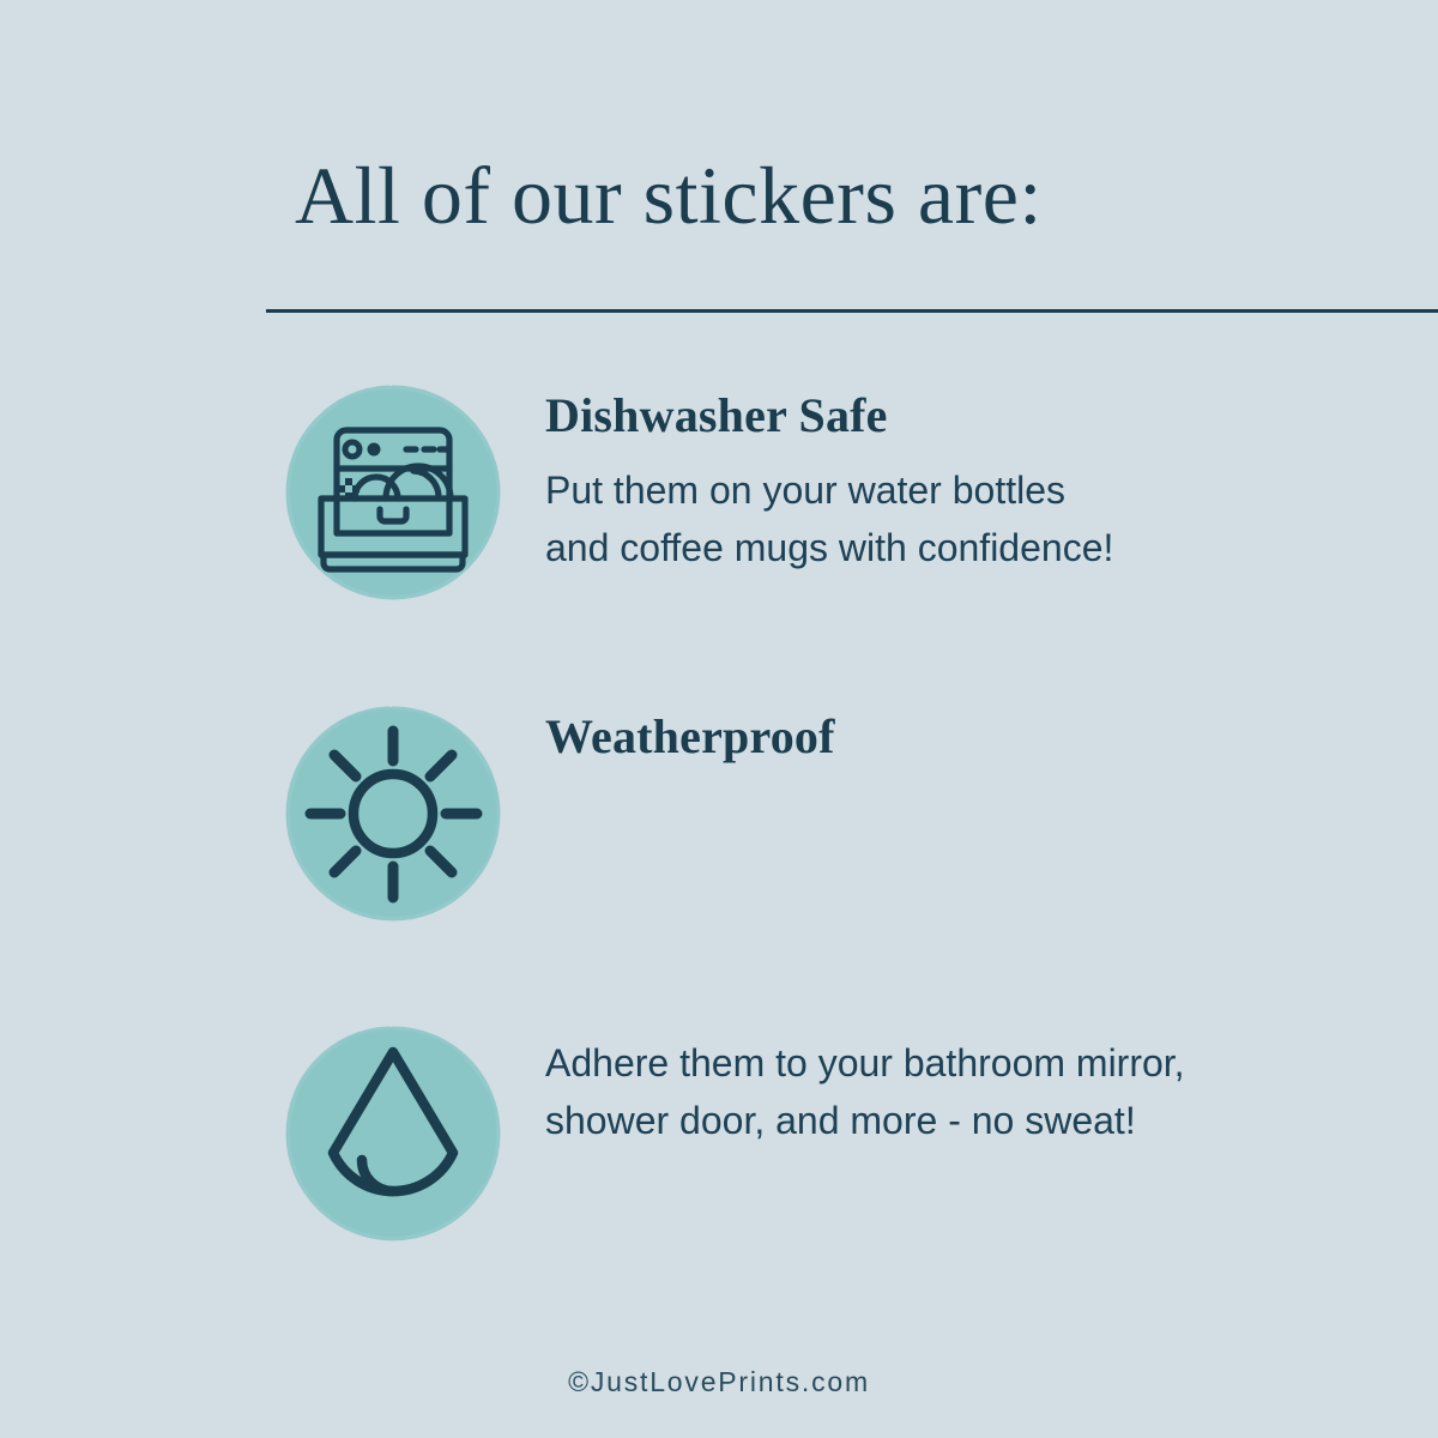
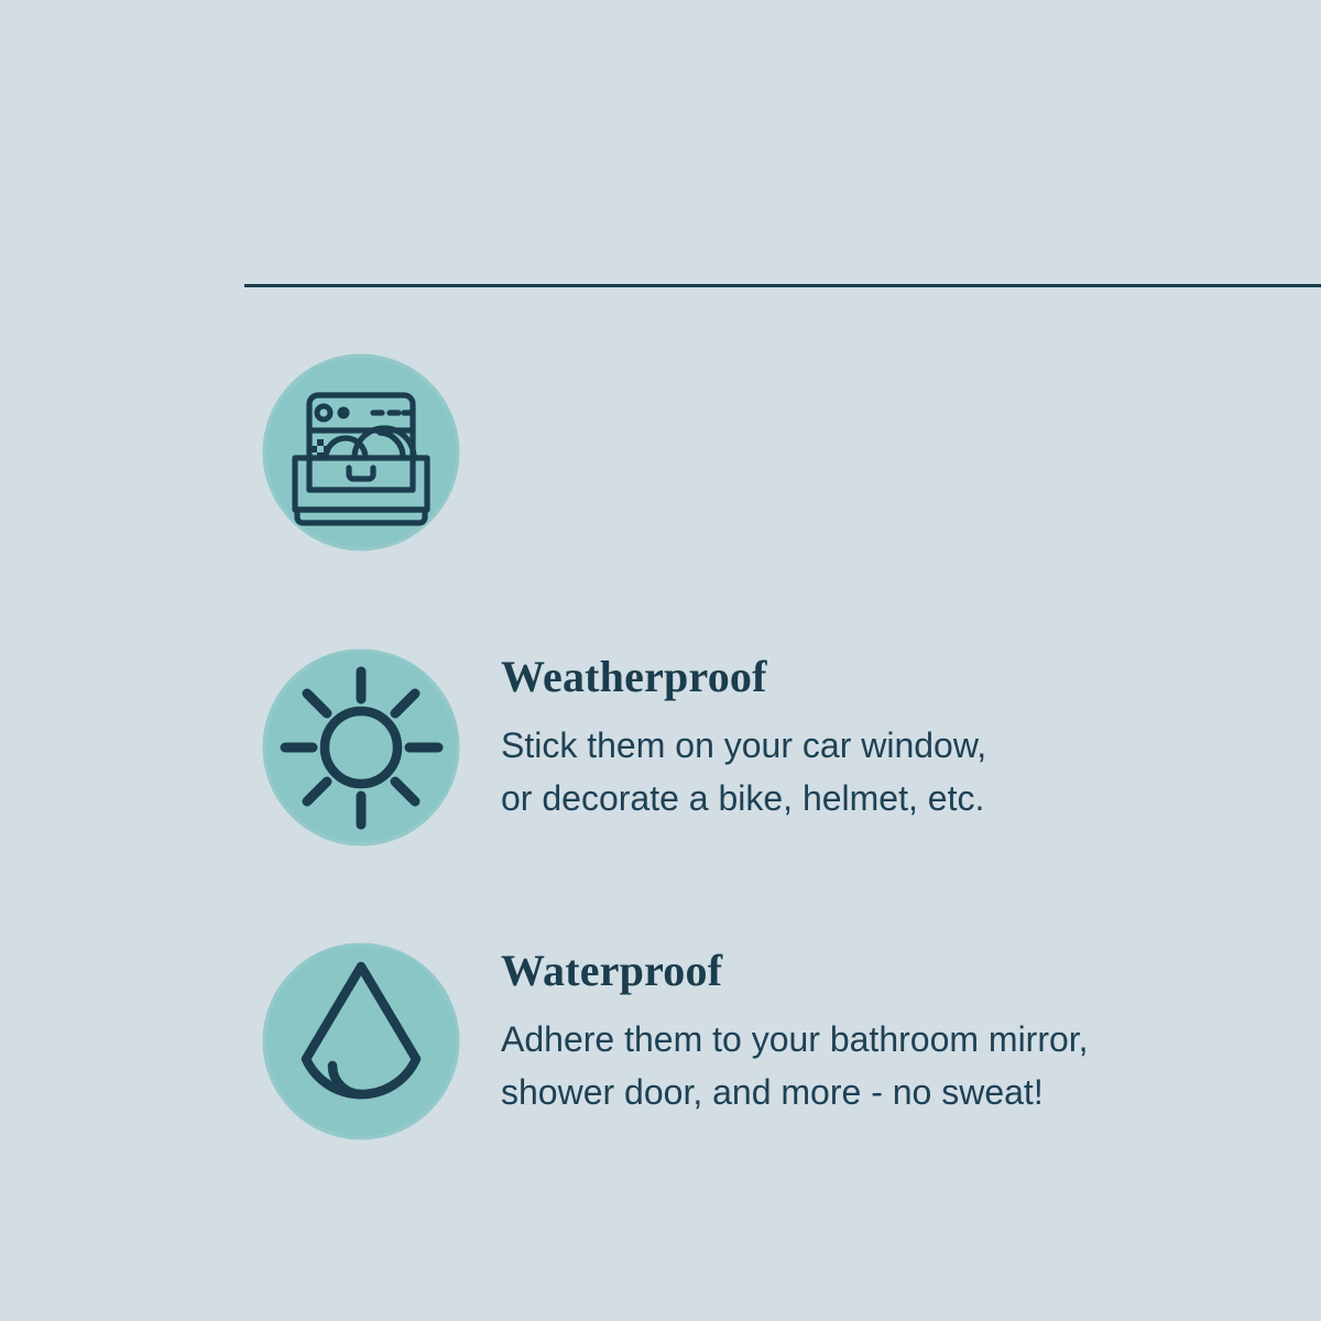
- All of our stickers are:
- Dishwasher Safe
- Put them on your water bottles
- and coffee mugs with confidence!
  Weatherproof
+ Stick them on your car window,
+ or decorate a bike, helmet, etc.
+ Waterproof
  Adhere them to your bathroom mirror,
  shower door, and more - no sweat!
- ©JustLovePrints.com
